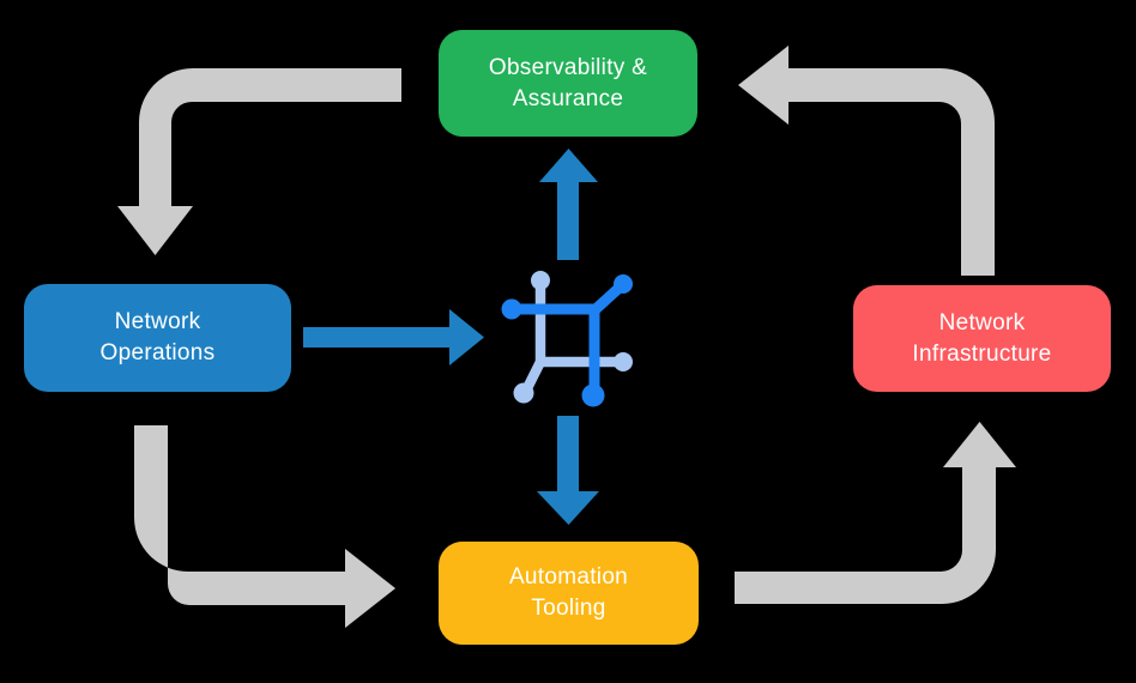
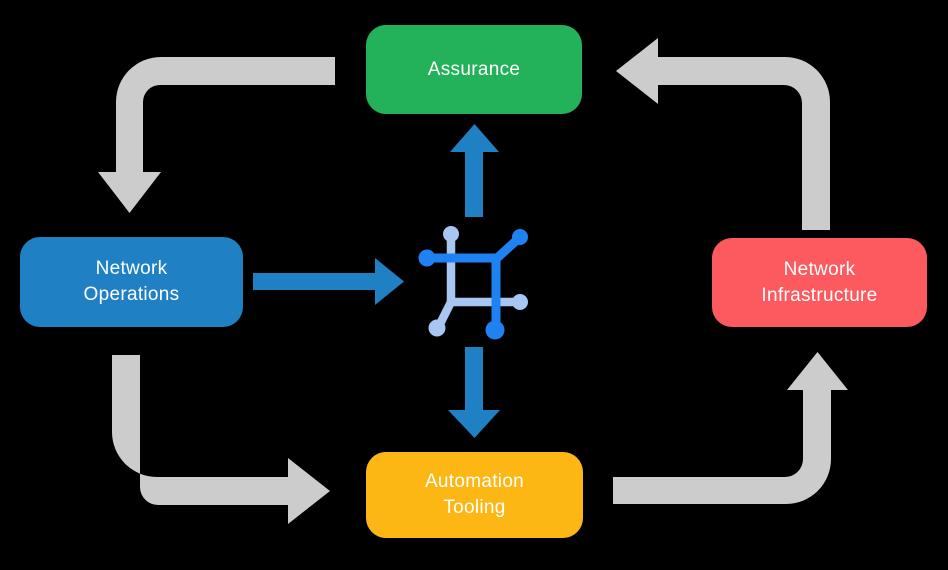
- Observability &
  Assurance
  Network
  Operations
  Network
  Infrastructure
  Automation
  Tooling
